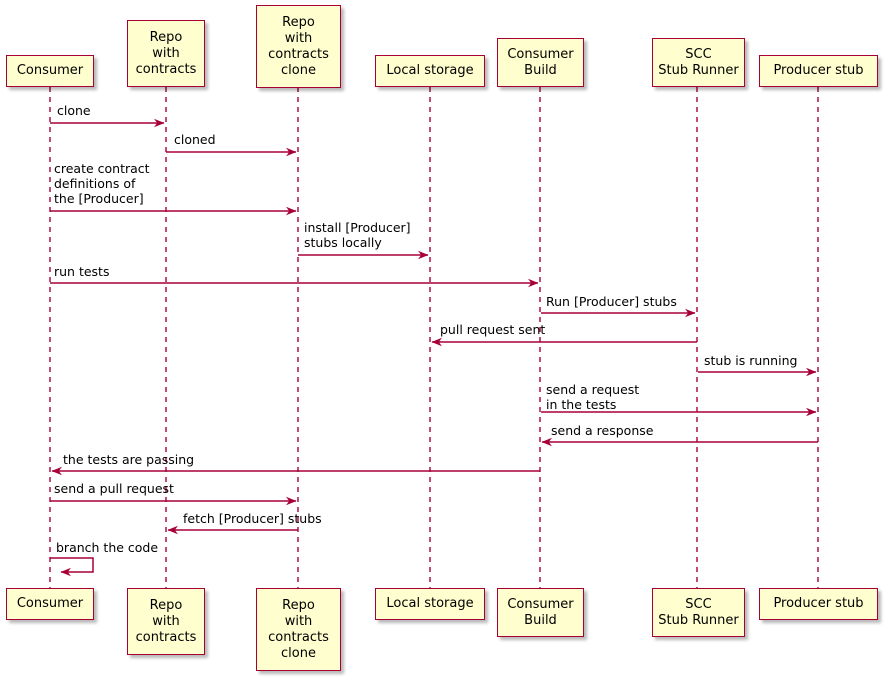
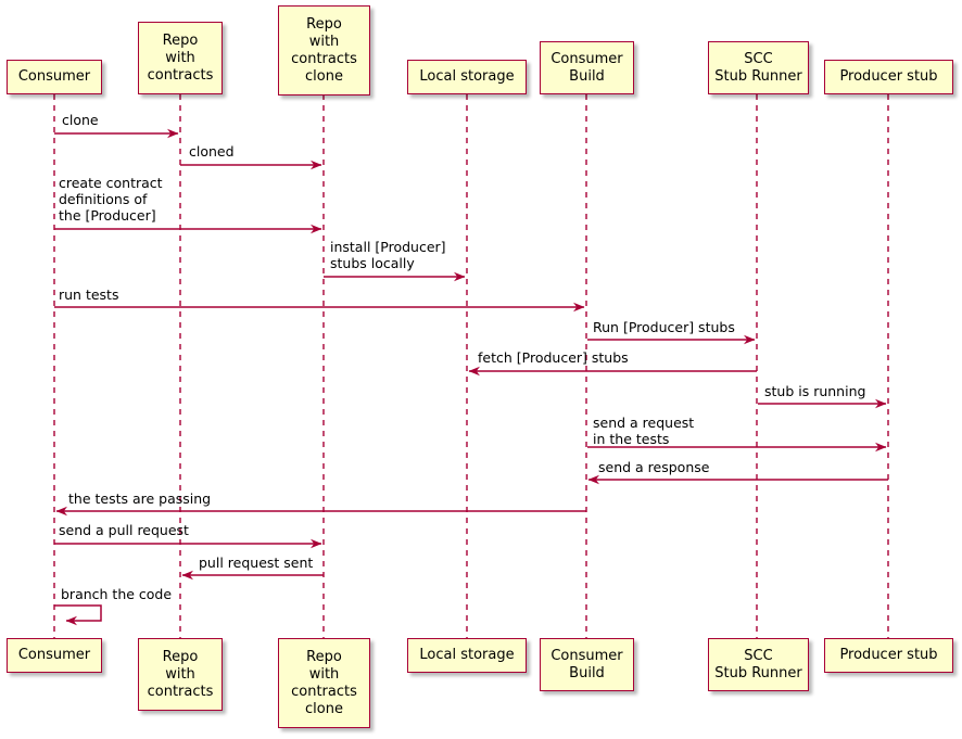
  Consumer
  Repo
  with
  contracts
  Repo
  with
  contracts
  clone
  Local storage
  Consumer
  Build
  SCC
  Stub Runner
  Producer stub
  Consumer
  Repo
  with
  contracts
  Repo
  with
  contracts
  clone
  Local storage
  Consumer
  Build
  SCC
  Stub Runner
  Producer stub
  clone
  cloned
  create contract
  definitions of
  the [Producer]
  install [Producer]
  stubs locally
  run tests
  Run [Producer] stubs
- pull request sent
+ fetch [Producer] stubs
  stub is running
  send a request
  in the tests
  send a response
  the tests are passing
  send a pull request
- fetch [Producer] stubs
+ pull request sent
  branch the code
